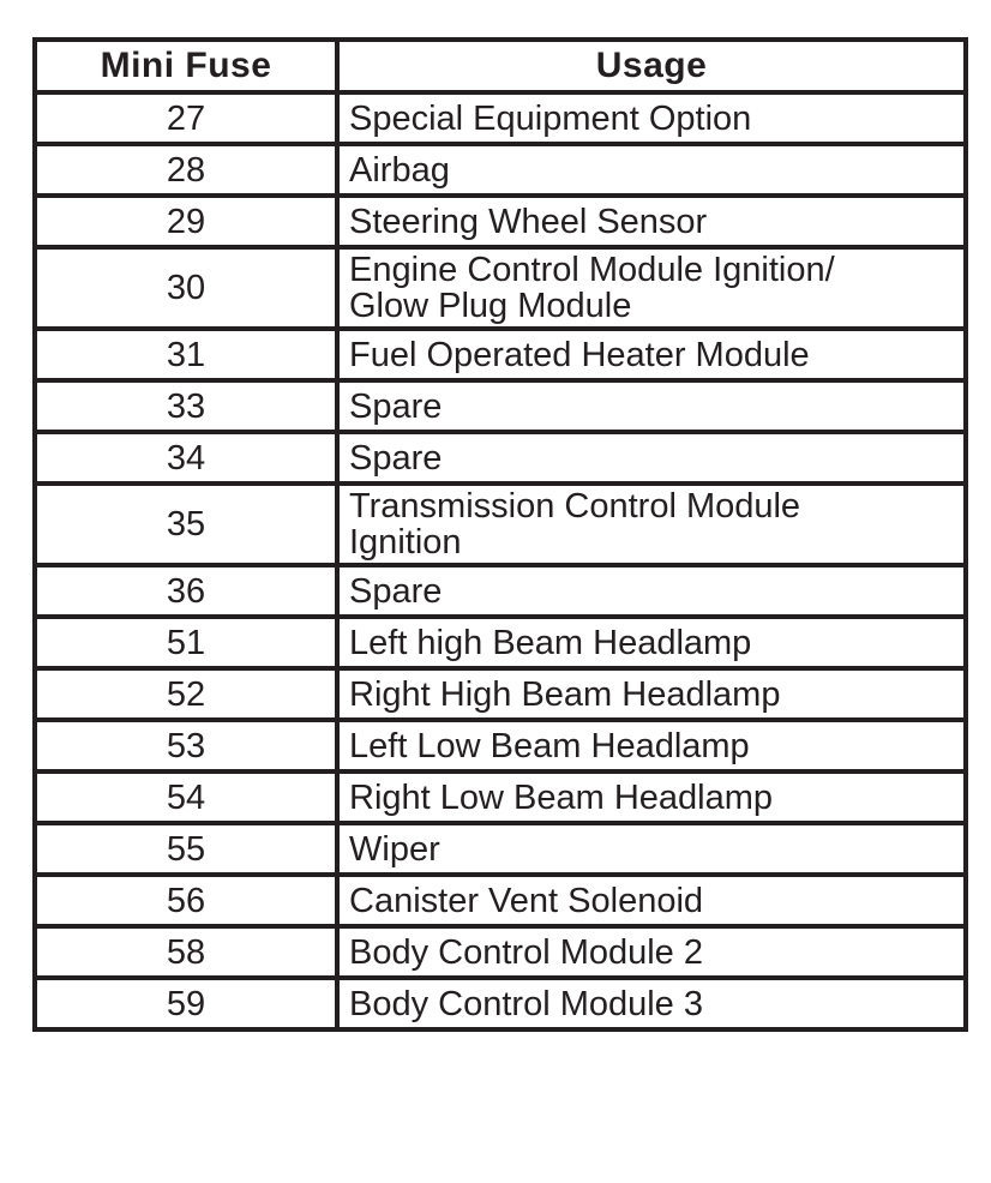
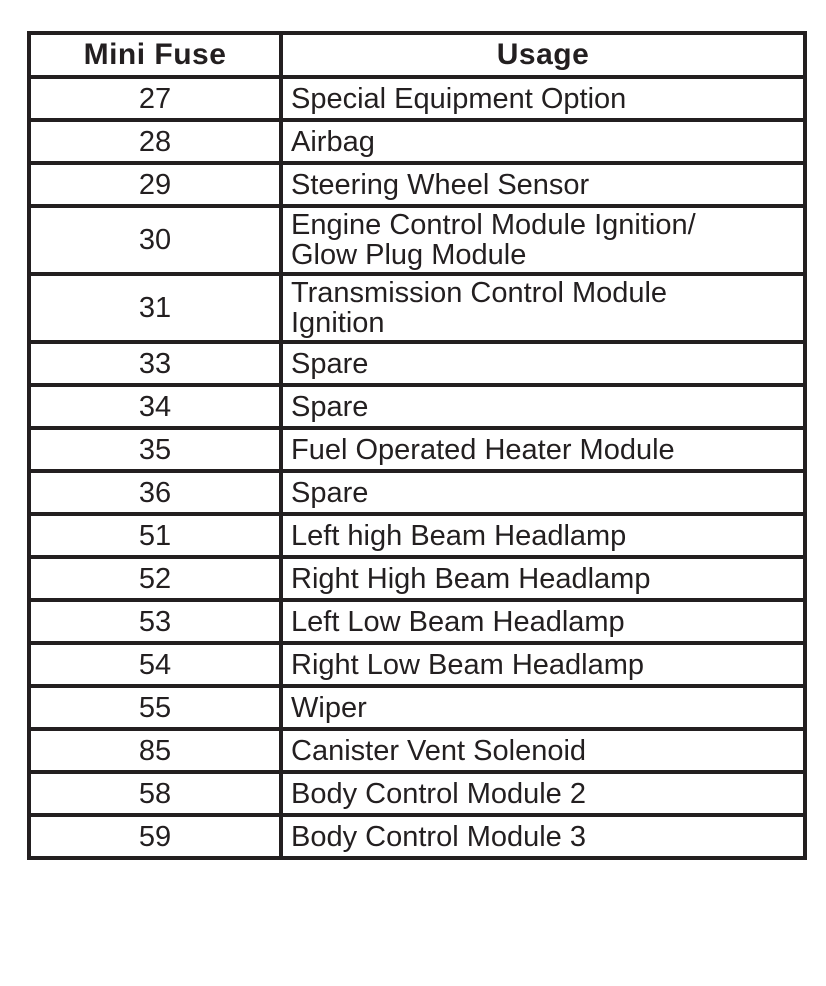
  Mini Fuse	Usage
  27	Special Equipment Option
  28	Airbag
  29	Steering Wheel Sensor
  30	Engine Control Module Ignition/ Glow Plug Module
- 31	Fuel Operated Heater Module
+ 31	Transmission Control Module Ignition
  33	Spare
  34	Spare
- 35	Transmission Control Module Ignition
+ 35	Fuel Operated Heater Module
  36	Spare
  51	Left high Beam Headlamp
  52	Right High Beam Headlamp
  53	Left Low Beam Headlamp
  54	Right Low Beam Headlamp
  55	Wiper
- 56	Canister Vent Solenoid
+ 85	Canister Vent Solenoid
  58	Body Control Module 2
  59	Body Control Module 3
